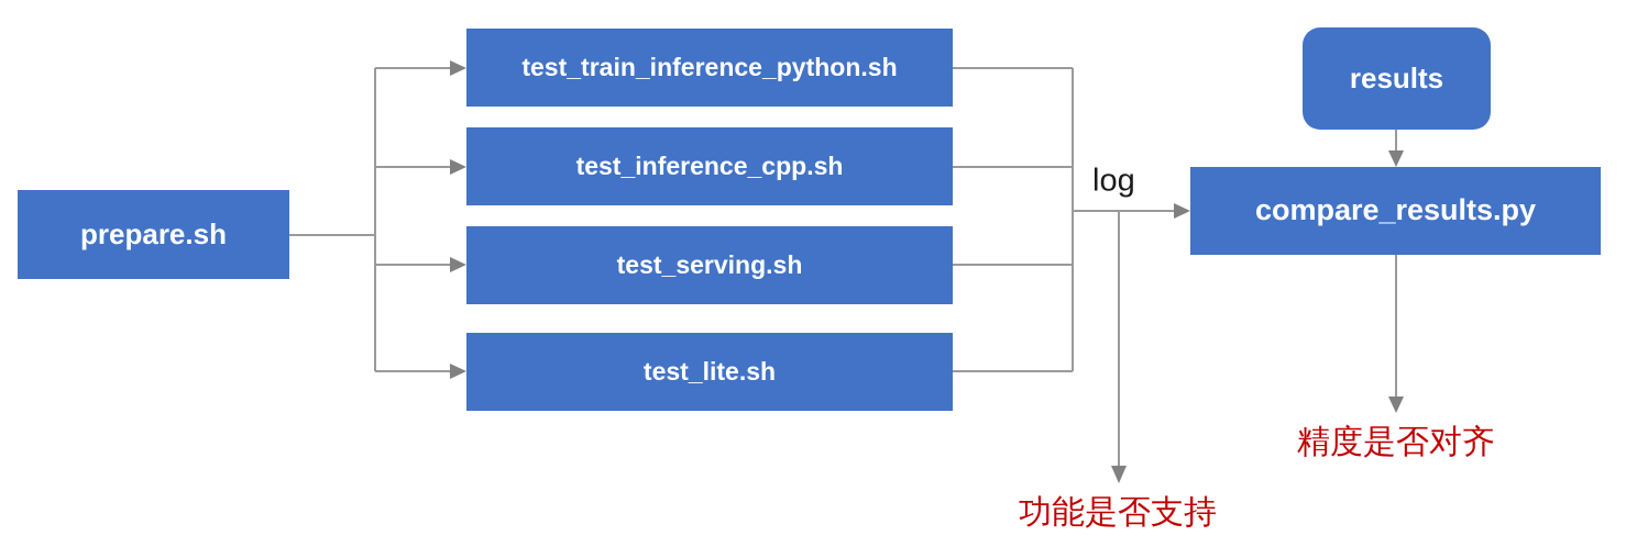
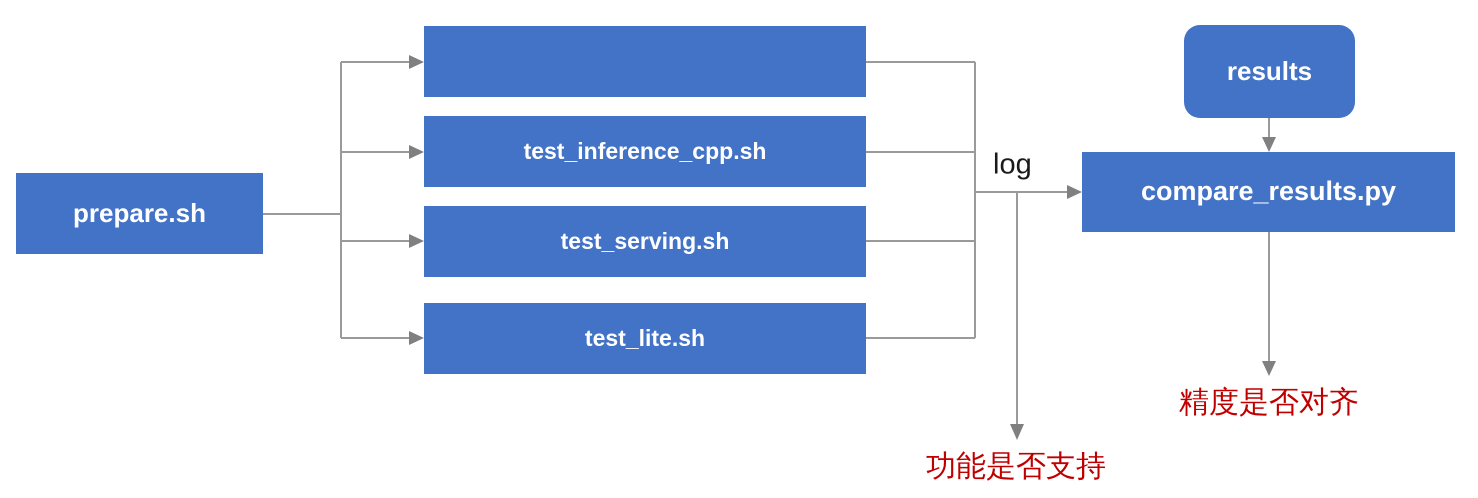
  prepare.sh
- test_train_inference_python.sh
  test_inference_cpp.sh
  test_serving.sh
  test_lite.sh
  results
  compare_results.py
  log
  功能是否支持
  精度是否对齐
